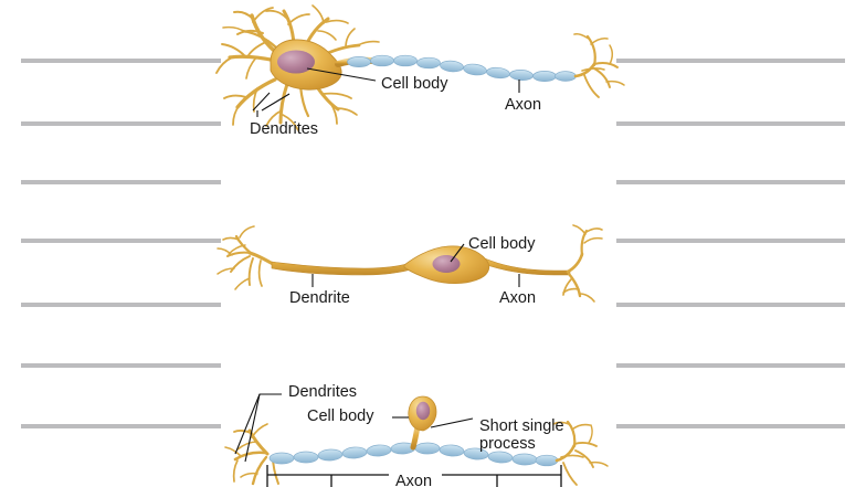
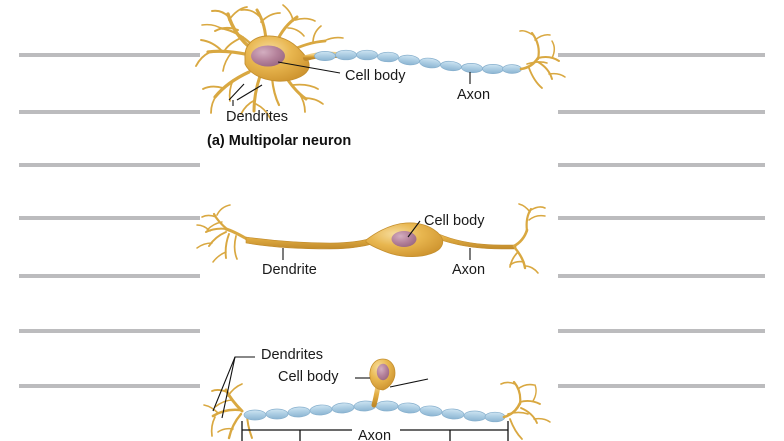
  Cell body
  Dendrites
  Axon
+ (a) Multipolar neuron
  Cell body
  Dendrite
  Axon
  Dendrites
  Cell body
- Short single process
  Axon
